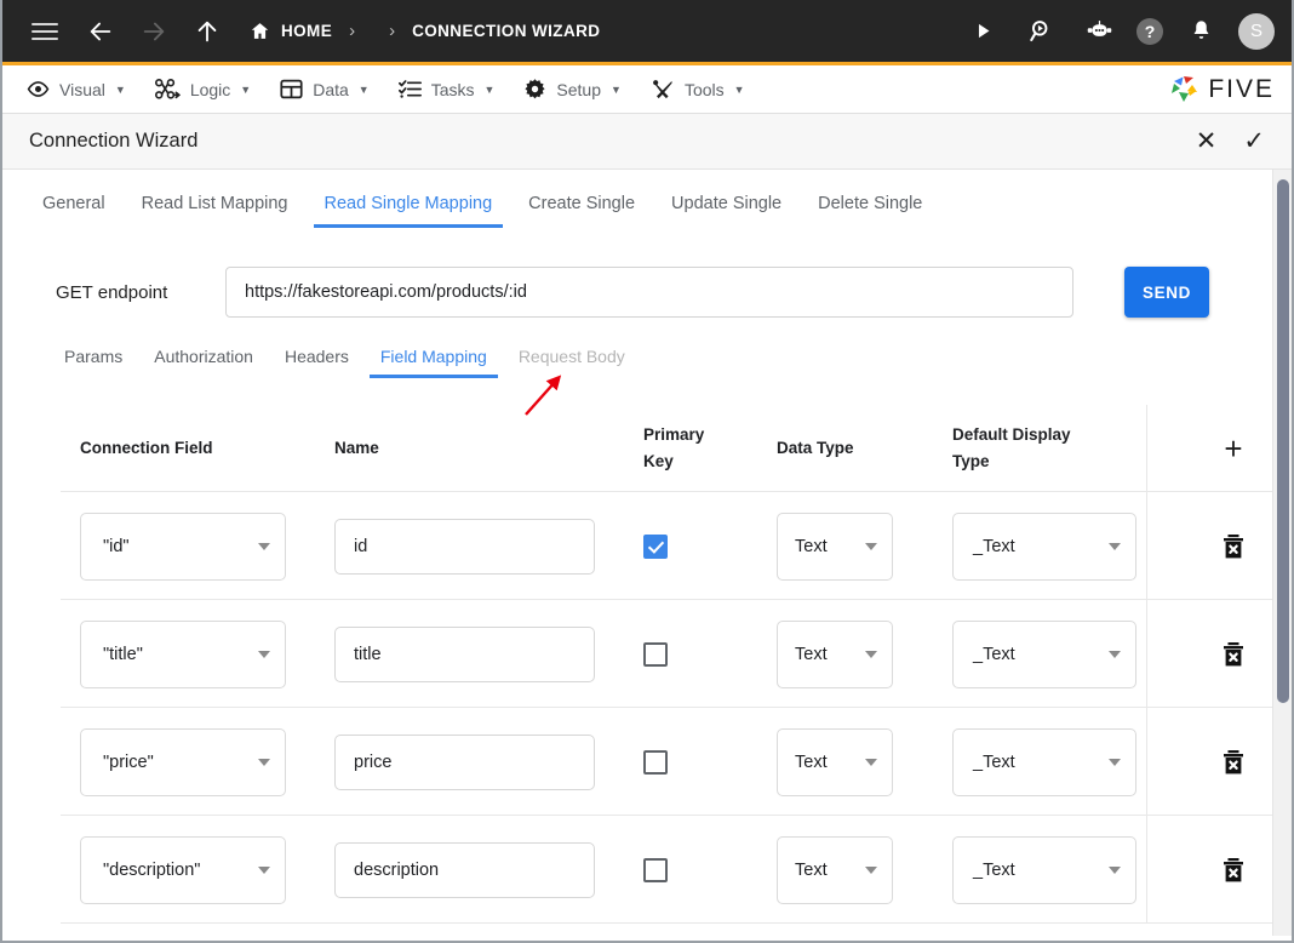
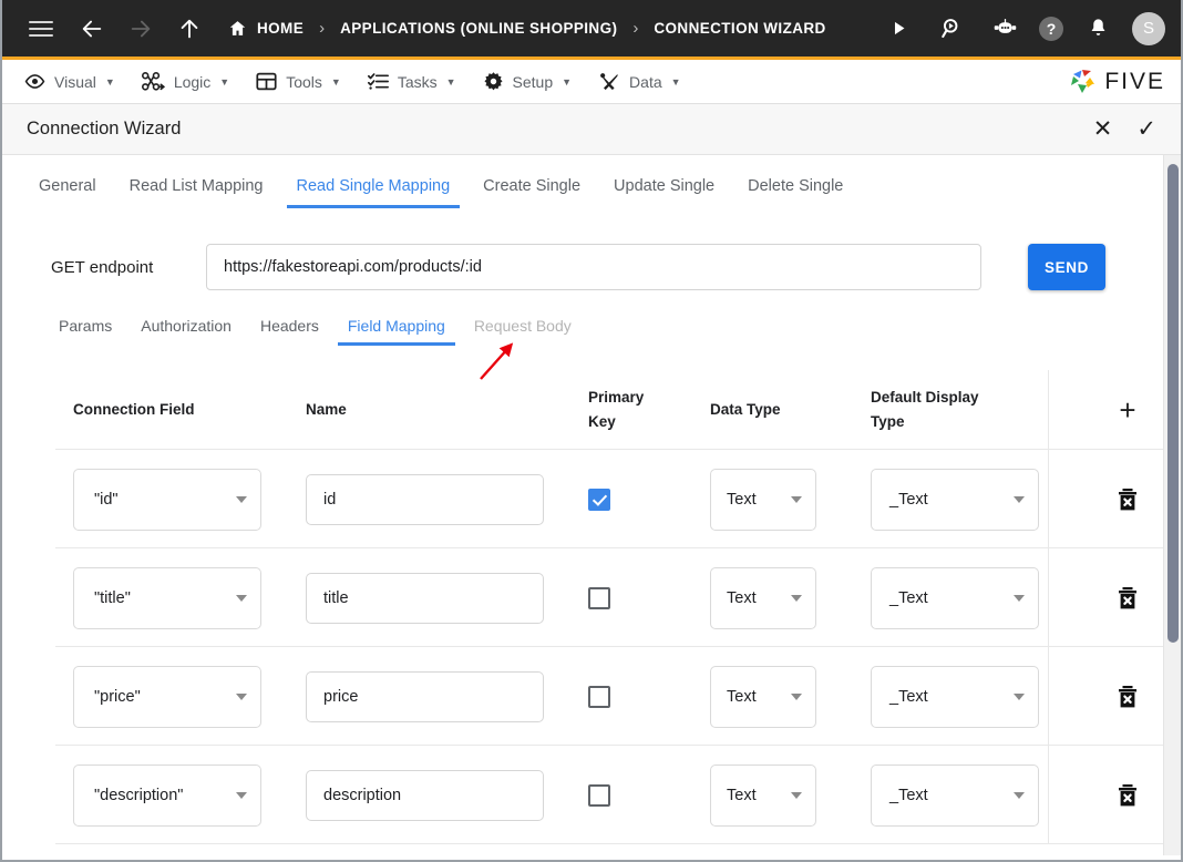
  HOME
  ›
+ APPLICATIONS (ONLINE SHOPPING)
  ›
  CONNECTION WIZARD
  ?
  S
  Visual
  ▼
  Logic
  ▼
- Data
+ Tools
  ▼
  Tasks
  ▼
  Setup
  ▼
- Tools
+ Data
  ▼
  FIVE
  Connection Wizard
  ✕
  ✓
  General
  Read List Mapping
  Read Single Mapping
  Create Single
  Update Single
  Delete Single
  GET endpoint
  https://fakestoreapi.com/products/:id
  SEND
  Params
  Authorization
  Headers
  Field Mapping
  Request Body
  Connection Field
  Name
  Primary Key
  Data Type
  Default Display Type
  +
  "id"
  id
  Text
  _Text
  "title"
  title
  Text
  _Text
  "price"
  price
  Text
  _Text
  "description"
  description
  Text
  _Text
